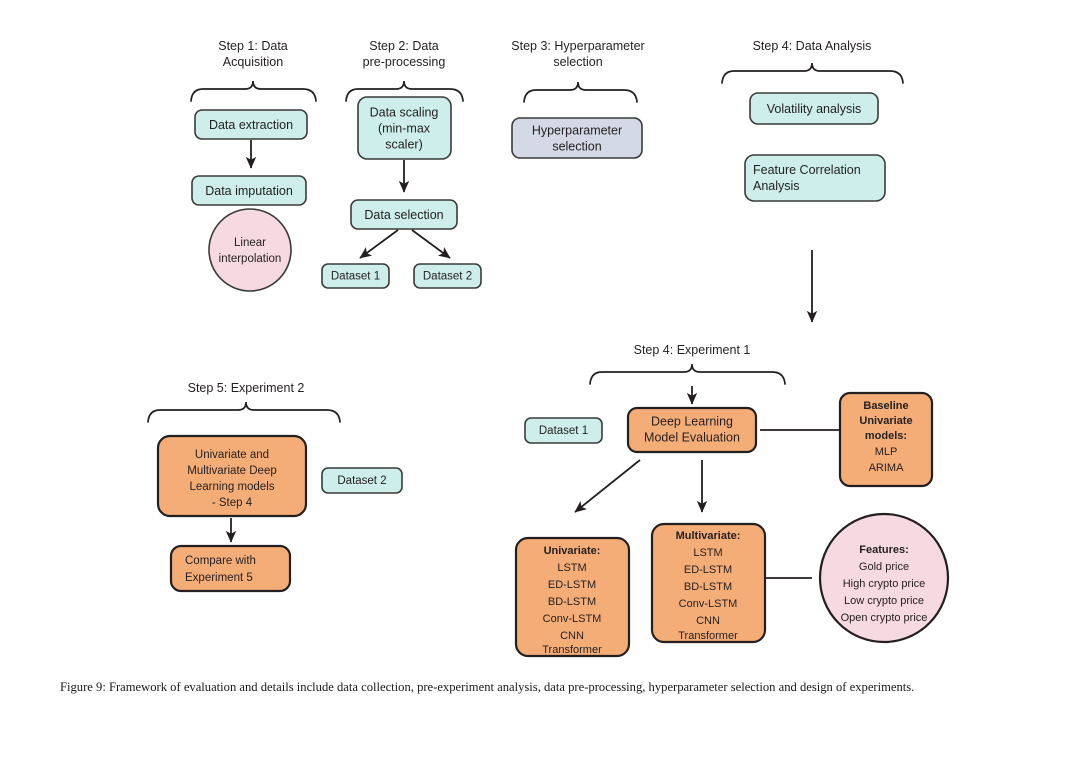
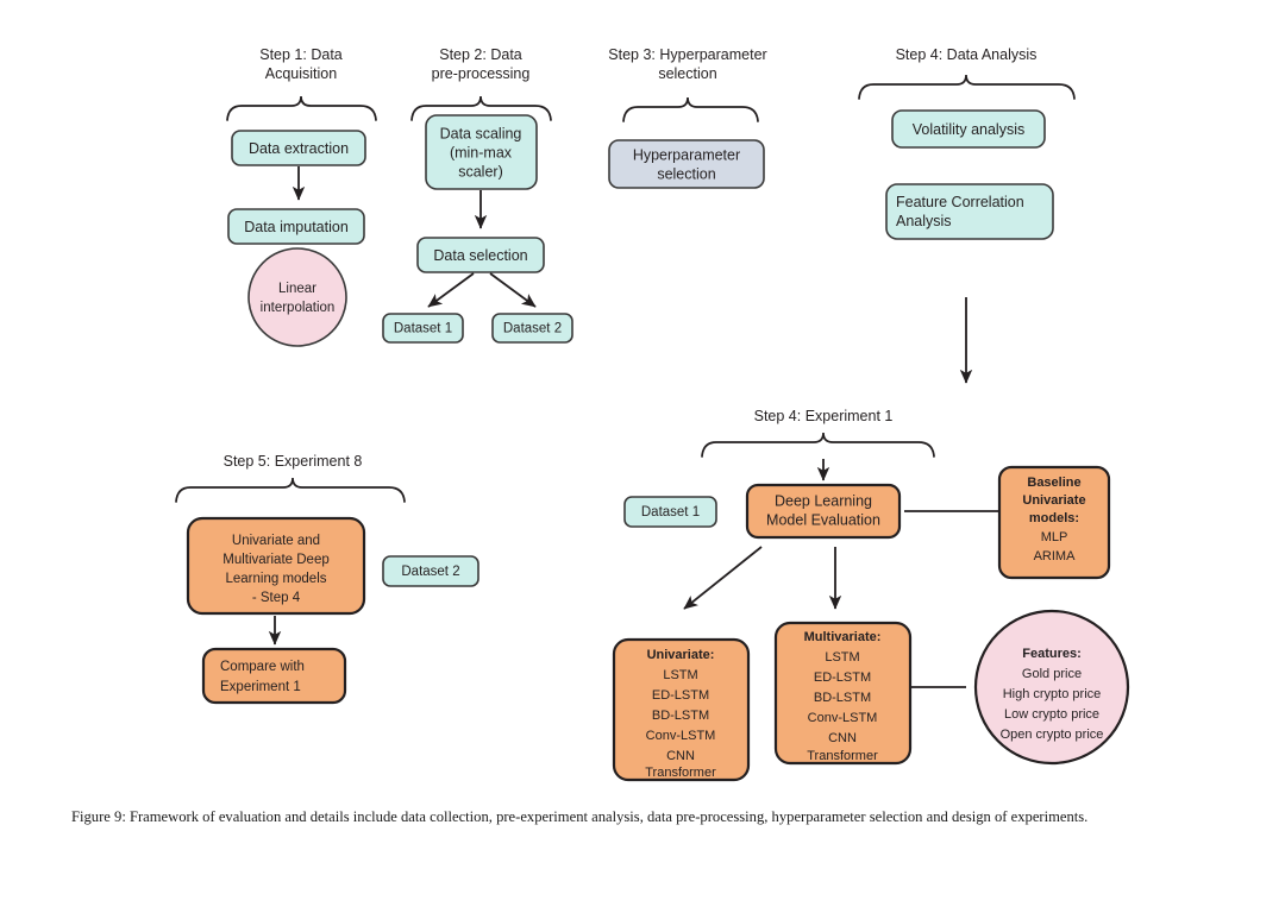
  Step 1: Data
  Acquisition
  Data extraction
  Data imputation
  Linear
  interpolation
  Step 2: Data
  pre-processing
  Data scaling
  (min-max
  scaler)
  Data selection
  Dataset 1
  Dataset 2
  Step 3: Hyperparameter
  selection
  Hyperparameter
  selection
  Step 4: Data Analysis
  Volatility analysis
  Feature Correlation
  Analysis
  Step 4: Experiment 1
  Dataset 1
  Deep Learning
  Model Evaluation
  Baseline
  Univariate
  models:
  MLP
  ARIMA
  Univariate:
  LSTM
  ED-LSTM
  BD-LSTM
  Conv-LSTM
  CNN
  Transformer
  Multivariate:
  LSTM
  ED-LSTM
  BD-LSTM
  Conv-LSTM
  CNN
  Transformer
  Features:
  Gold price
  High crypto price
  Low crypto price
  Open crypto price
- Step 5: Experiment 2
+ Step 5: Experiment 8
  Univariate and
  Multivariate Deep
  Learning models
  - Step 4
  Dataset 2
  Compare with
- Experiment 5
+ Experiment 1
  Figure 9: Framework of evaluation and details include data collection, pre-experiment analysis, data pre-processing, hyperparameter selection and design of experiments.
